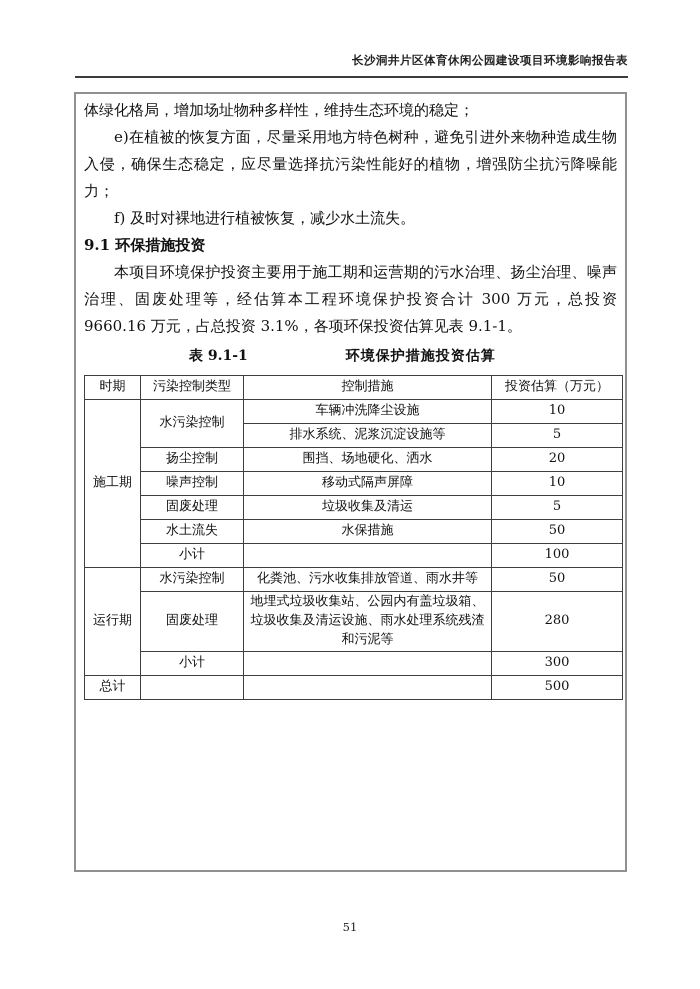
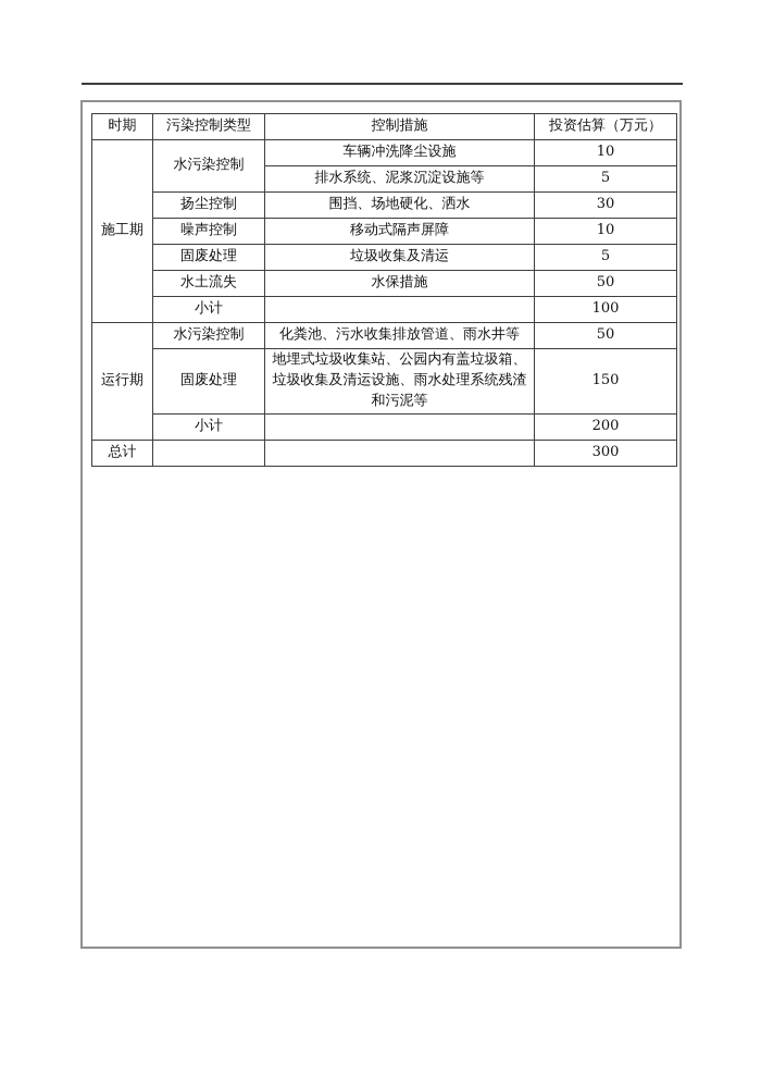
- 长沙洞井片区体育休闲公园建设项目环境影响报告表
- 体绿化格局，增加场址物种多样性，维持生态环境的稳定；
- e)在植被的恢复方面，尽量采用地方特色树种，避免引进外来物种造成生物入侵，确保生态稳定，应尽量选择抗污染性能好的植物，增强防尘抗污降噪能力；
- f) 及时对裸地进行植被恢复，减少水土流失。
- 9.1 环保措施投资
- 本项目环境保护投资主要用于施工期和运营期的污水治理、扬尘治理、噪声治理、固废处理等，经估算本工程环境保护投资合计 300 万元，总投资 9660.16 万元，占总投资 3.1%，各项环保投资估算见表 9.1-1。
- 表 9.1-1
- 环境保护措施投资估算
  时期	污染控制类型	控制措施	投资估算（万元）
  施工期	水污染控制	车辆冲洗降尘设施	10
  排水系统、泥浆沉淀设施等	5
- 扬尘控制	围挡、场地硬化、洒水	20
+ 扬尘控制	围挡、场地硬化、洒水	30
  噪声控制	移动式隔声屏障	10
  固废处理	垃圾收集及清运	5
  水土流失	水保措施	50
  小计		100
  运行期	水污染控制	化粪池、污水收集排放管道、雨水井等	50
- 固废处理	地埋式垃圾收集站、公园内有盖垃圾箱、垃圾收集及清运设施、雨水处理系统残渣和污泥等	280
+ 固废处理	地埋式垃圾收集站、公园内有盖垃圾箱、垃圾收集及清运设施、雨水处理系统残渣和污泥等	150
- 小计		300
+ 小计		200
- 总计			500
+ 总计			300
- 51
